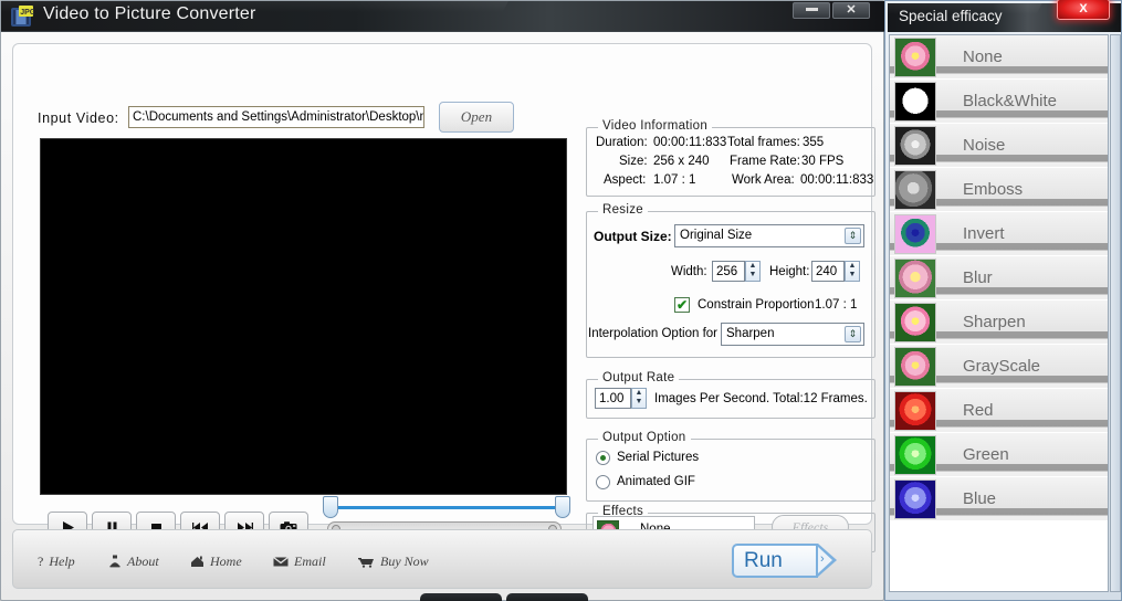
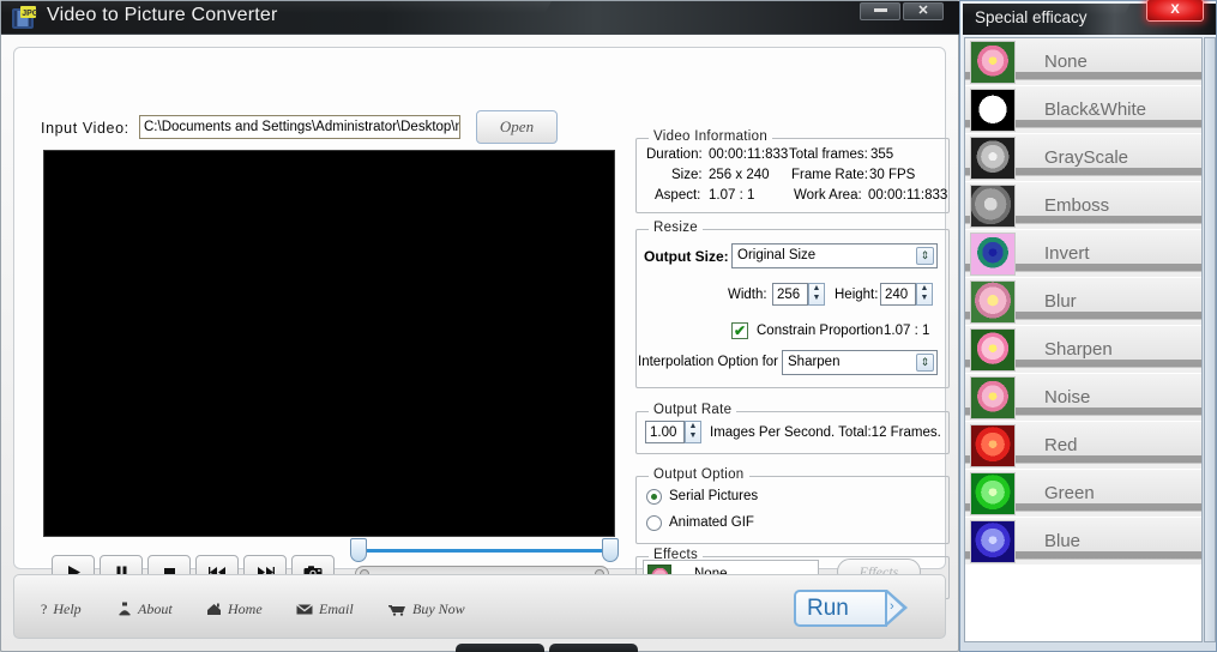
  Video to Picture Converter
  ✕
  Input Video:
  C:\Documents and Settings\Administrator\Desktop\
  Open
  Video Information
  Duration:
  00:00:11:833
  Total frames:
  355
  Size:
  256 x 240
  Frame Rate:
  30 FPS
  Aspect:
  1.07 : 1
  Work Area:
  00:00:11:833
  Resize
  Output Size:
  Original Size
  ⇕
  Width:
  256
  Height:
  240
  ✔
  Constrain Proportion
  1.07 : 1
  Interpolation Option for
  Sharpen
  ⇕
  Output Rate
  1.00
  Images Per Second. Total:12 Frames.
  Output Option
  Serial Pictures
  Animated GIF
  Effects
  Effects
  ?
  Help
  About
  Home
  Email
  Buy Now
  Run
  ›
  Special efficacy
  X
  None
  Black&White
- Noise
+ GrayScale
  Emboss
  Invert
  Blur
  Sharpen
- GrayScale
+ Noise
  Red
  Green
  Blue
